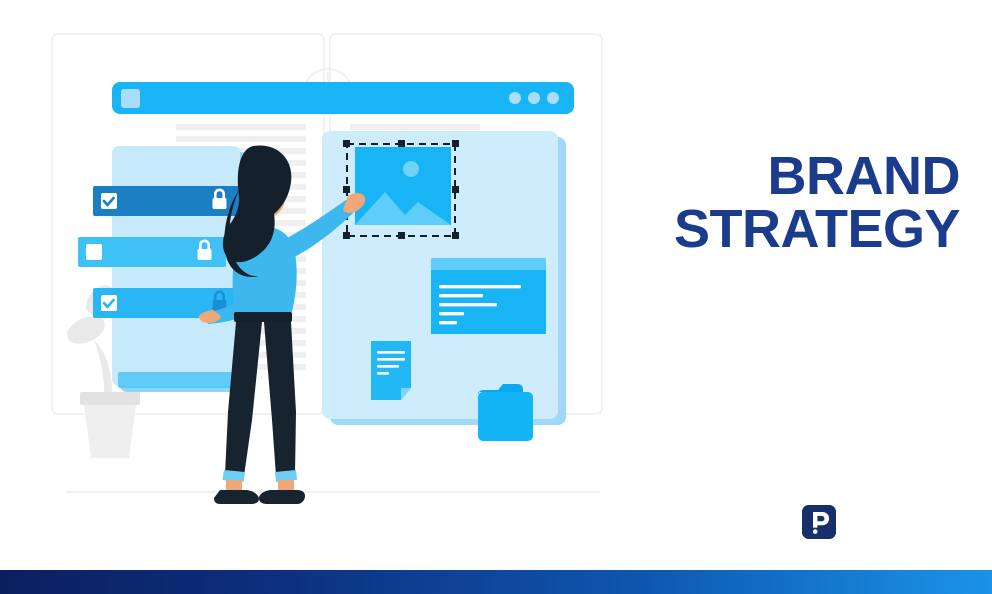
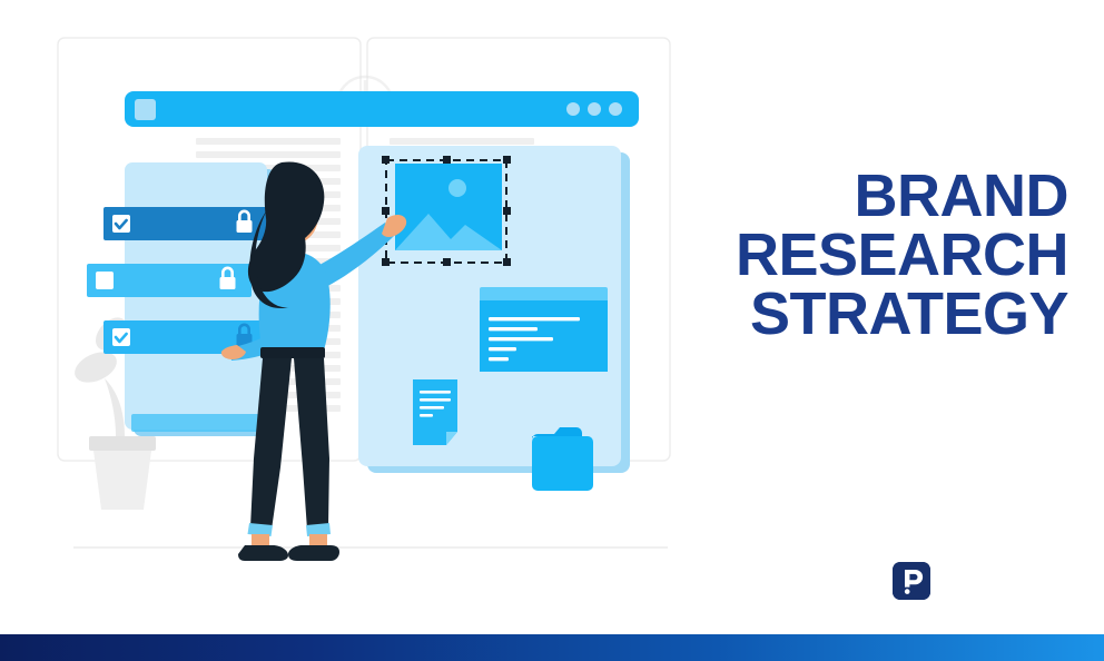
  BRAND
+ RESEARCH
  STRATEGY
